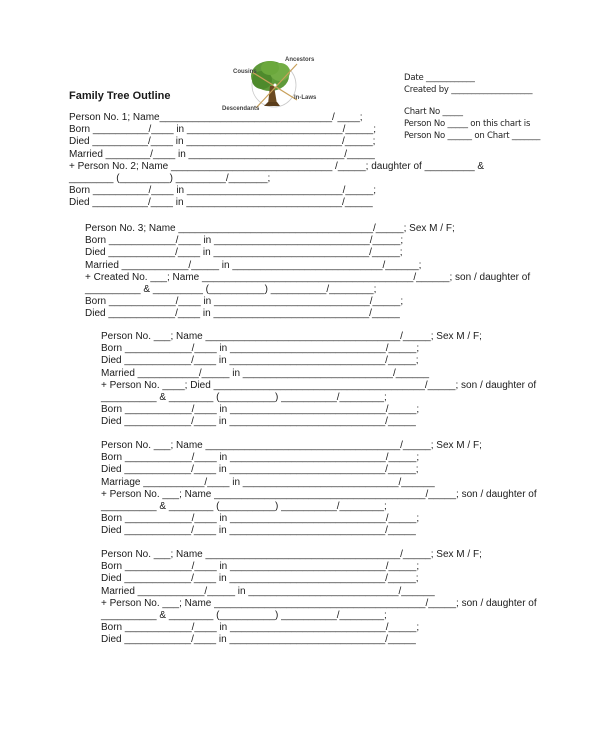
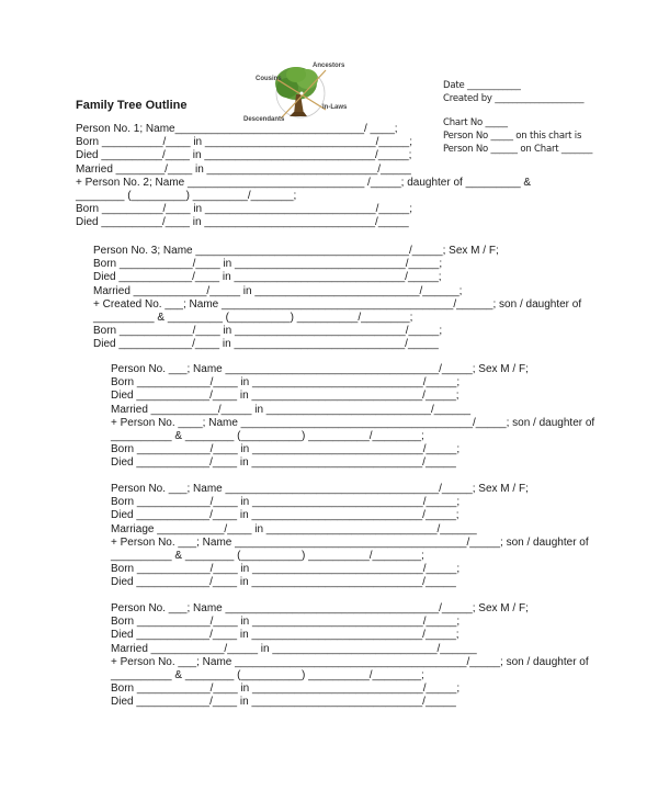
  Family Tree Outline
  Date ____________
  Created by ____________________
  Chart No _____
  Person No _____ on this chart is
  Person No ______ on Chart _______
  Person No. 1; Name_______________________________/ ____;
  Born __________/____ in ____________________________/_____;
  Died __________/____ in ____________________________/_____;
  Married ________/____ in ____________________________/_____
  + Person No. 2; Name _____________________________ /_____; daughter of _________ &
  ________ (_________) _________/_______;
  Born __________/____ in ____________________________/_____;
  Died __________/____ in ____________________________/_____
  Person No. 3; Name ___________________________________/_____; Sex M / F;
  Born ____________/____ in ____________________________/_____;
  Died ____________/____ in ____________________________/_____;
  Married ____________/_____ in ___________________________/______;
  + Created No. ___; Name ______________________________________/______; son / daughter of
  __________ & _________ (__________) __________/________;
  Born ____________/____ in ____________________________/_____;
  Died ____________/____ in ____________________________/_____
  Person No. ___; Name ___________________________________/_____; Sex M / F;
  Born ____________/____ in ____________________________/_____;
  Died ____________/____ in ____________________________/_____;
  Married ___________/_____ in ___________________________/______
- + Person No. ____; Died ______________________________________/_____; son / daughter of
+ + Person No. ____; Name ______________________________________/_____; son / daughter of
  __________ & ________ (__________) __________/________;
  Born ____________/____ in ____________________________/_____;
  Died ____________/____ in ____________________________/_____
  Person No. ___; Name ___________________________________/_____; Sex M / F;
  Born ____________/____ in ____________________________/_____;
  Died ____________/____ in ____________________________/_____;
  Marriage ___________/____ in ____________________________/______
  + Person No. ___; Name ______________________________________/_____; son / daughter of
  __________ & ________ (__________) __________/________;
  Born ____________/____ in ____________________________/_____;
  Died ____________/____ in ____________________________/_____
  Person No. ___; Name ___________________________________/_____; Sex M / F;
  Born ____________/____ in ____________________________/_____;
  Died ____________/____ in ____________________________/_____;
  Married ____________/_____ in ___________________________/______
  + Person No. ___; Name ______________________________________/_____; son / daughter of
  __________ & ________ (__________) __________/________;
  Born ____________/____ in ____________________________/_____;
  Died ____________/____ in ____________________________/_____
